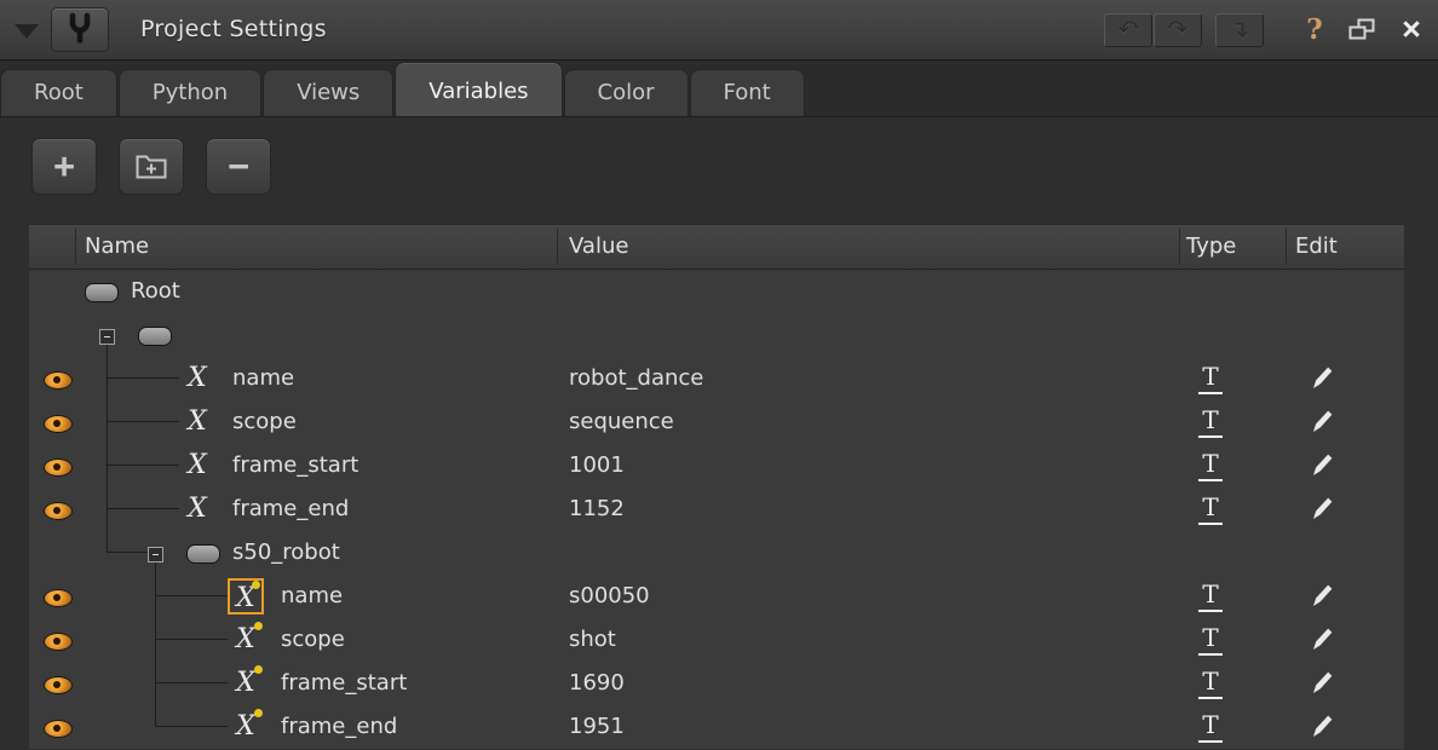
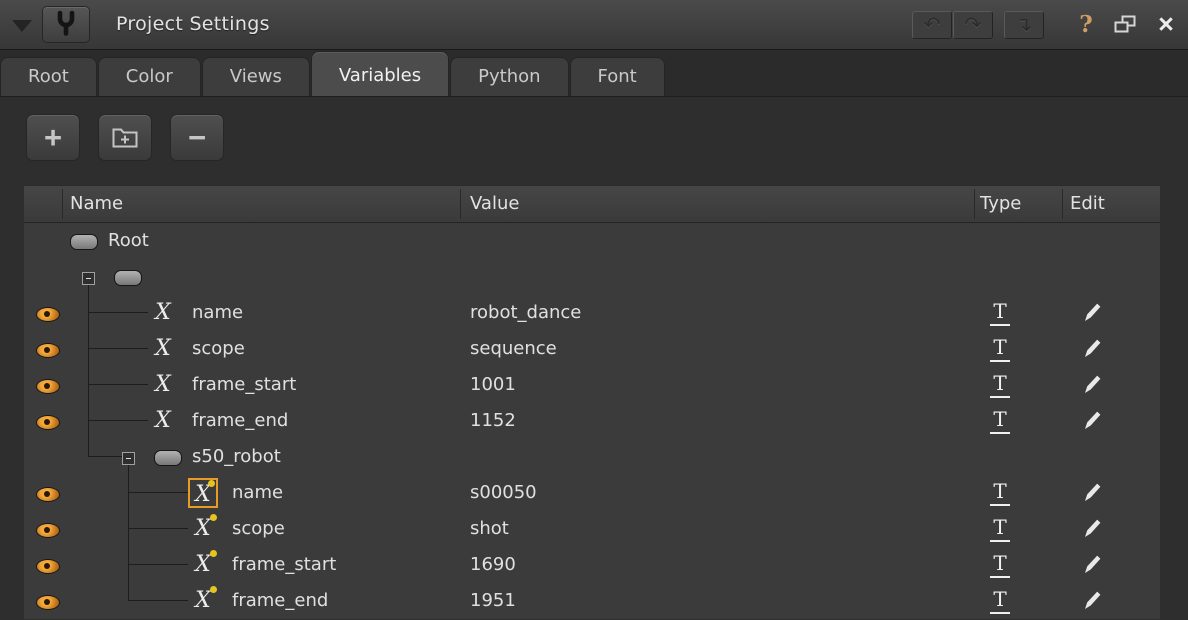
  Project Settings
  ↶
  ↷
  ↴
  ?
  ×
  Root
- Python
+ Color
  Views
  Variables
- Color
+ Python
  Font
  +
  −
  Name
  Value
  Type
  Edit
  Root
  X
  name
  robot_dance
  T
  X
  scope
  sequence
  T
  X
  frame_start
  1001
  T
  X
  frame_end
  1152
  T
  s50_robot
  X
  name
  s00050
  T
  X
  scope
  shot
  T
  X
  frame_start
  1690
  T
  X
  frame_end
  1951
  T
